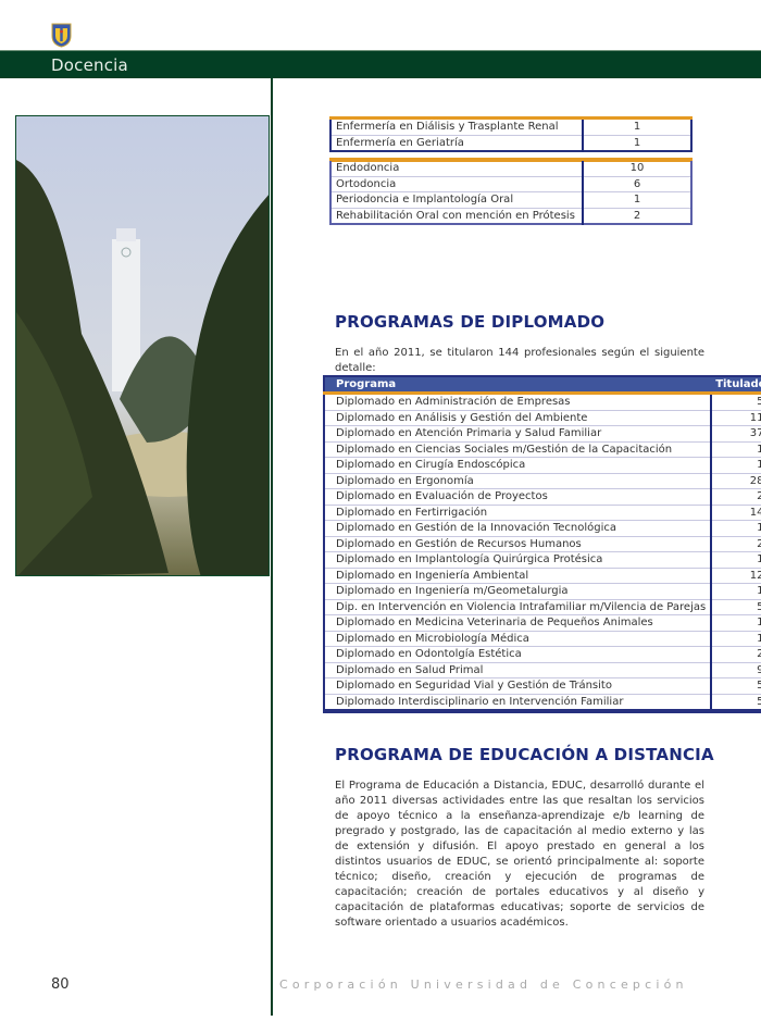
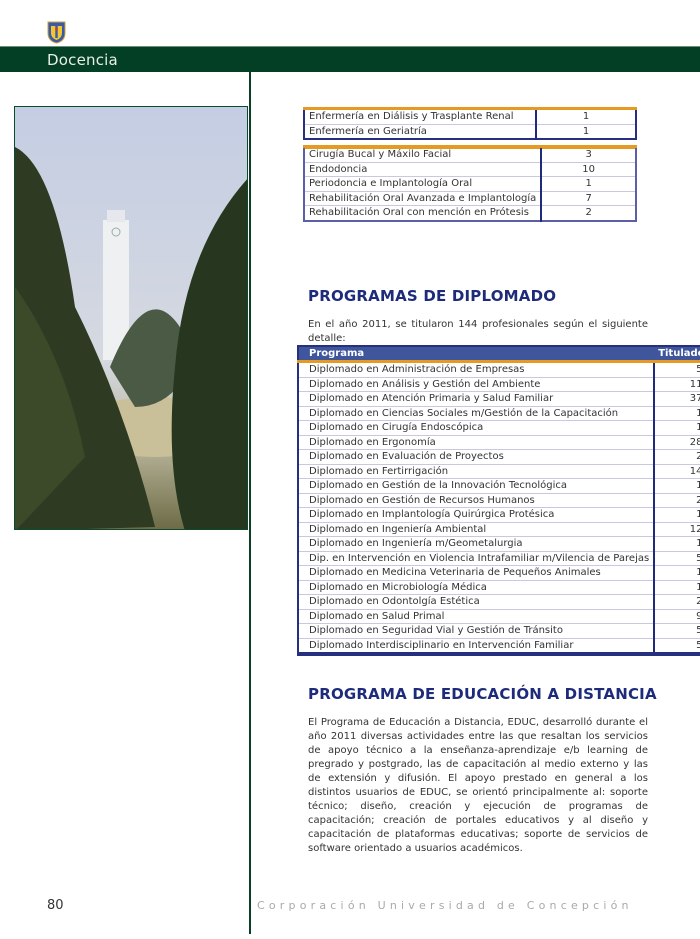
  Docencia
  Enfermería en Diálisis y Trasplante Renal	1
  Enfermería en Geriatría	1
+ Cirugía Bucal y Máxilo Facial	3
  Endodoncia	10
- Ortodoncia	6
  Periodoncia e Implantología Oral	1
+ Rehabilitación Oral Avanzada e Implantología	7
  Rehabilitación Oral con mención en Prótesis	2
  PROGRAMAS DE DIPLOMADO
  En el año 2011, se titularon 144 profesionales según el siguiente detalle:
  Programa	Titulad
  Diplomado en Administración de Empresas	5
  Diplomado en Análisis y Gestión del Ambiente	11
  Diplomado en Atención Primaria y Salud Familiar	37
  Diplomado en Ciencias Sociales m/Gestión de la Capacitación	1
  Diplomado en Cirugía Endoscópica	1
  Diplomado en Ergonomía	28
  Diplomado en Evaluación de Proyectos	2
  Diplomado en Fertirrigación	14
  Diplomado en Gestión de la Innovación Tecnológica	1
  Diplomado en Gestión de Recursos Humanos	2
  Diplomado en Implantología Quirúrgica Protésica	1
  Diplomado en Ingeniería Ambiental	12
  Diplomado en Ingeniería m/Geometalurgia	1
  Dip. en Intervención en Violencia Intrafamiliar m/Vilencia de Parejas	5
  Diplomado en Medicina Veterinaria de Pequeños Animales	1
  Diplomado en Microbiología Médica	1
  Diplomado en Odontolgía Estética	2
  Diplomado en Salud Primal	9
  Diplomado en Seguridad Vial y Gestión de Tránsito	5
  Diplomado Interdisciplinario en Intervención Familiar	5
  PROGRAMA DE EDUCACIÓN A DISTANCIA
  El Programa de Educación a Distancia, EDUC, desarrolló durante el año 2011 diversas actividades entre las que resaltan los servicios de apoyo técnico a la enseñanza-aprendizaje e/b learning de pregrado y postgrado, las de capacitación al medio externo y las de extensión y difusión. El apoyo prestado en general a los distintos usuarios de EDUC, se orientó principalmente al: soporte técnico; diseño, creación y ejecución de programas de capacitación; creación de portales educativos y al diseño y capacitación de plataformas educativas; soporte de servicios de software orientado a usuarios académicos.
  80
  Corporación Universidad de Concepción
